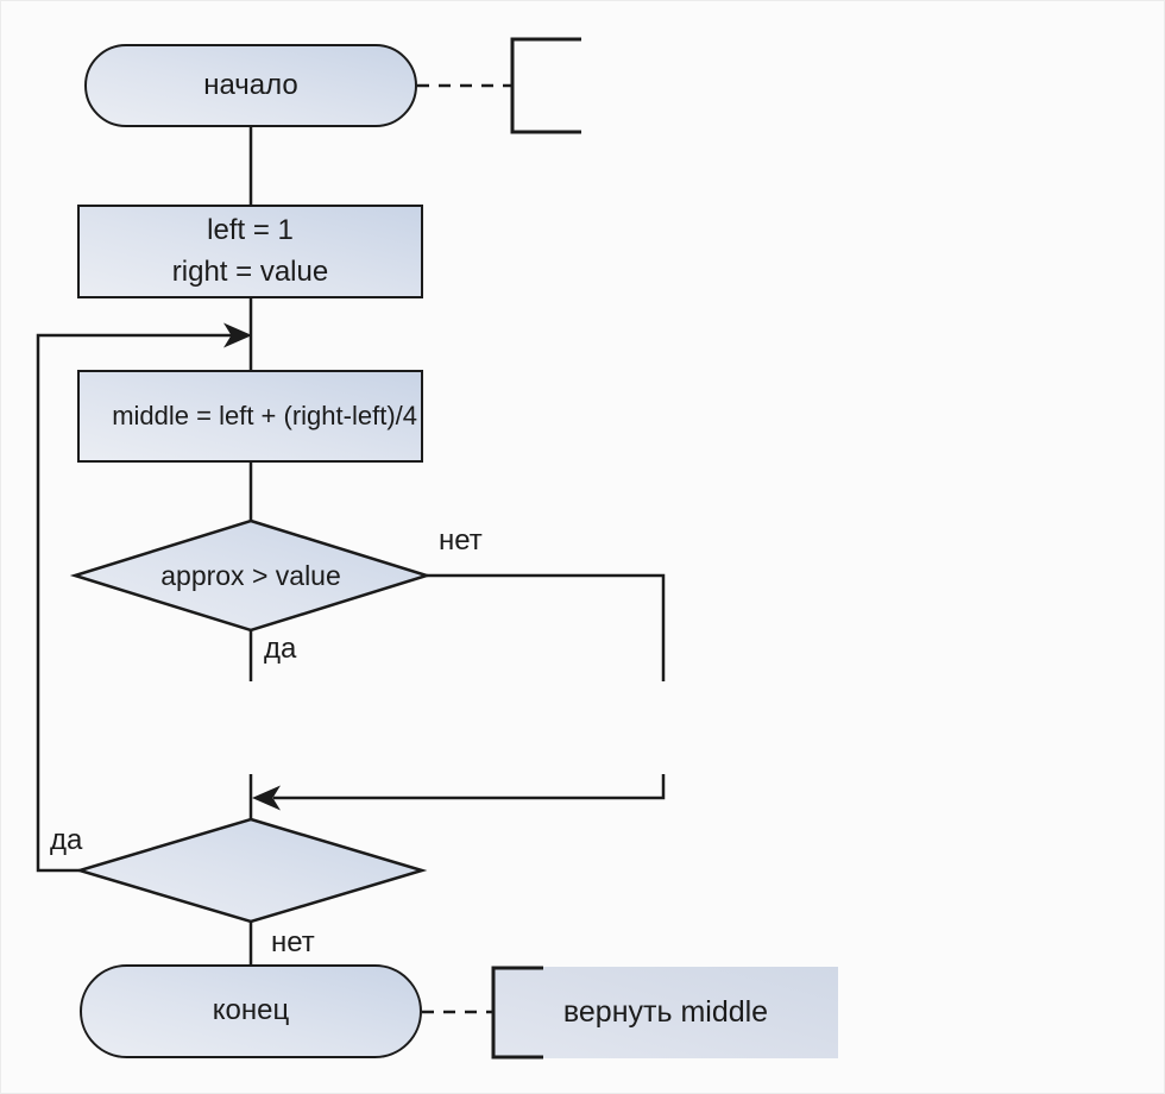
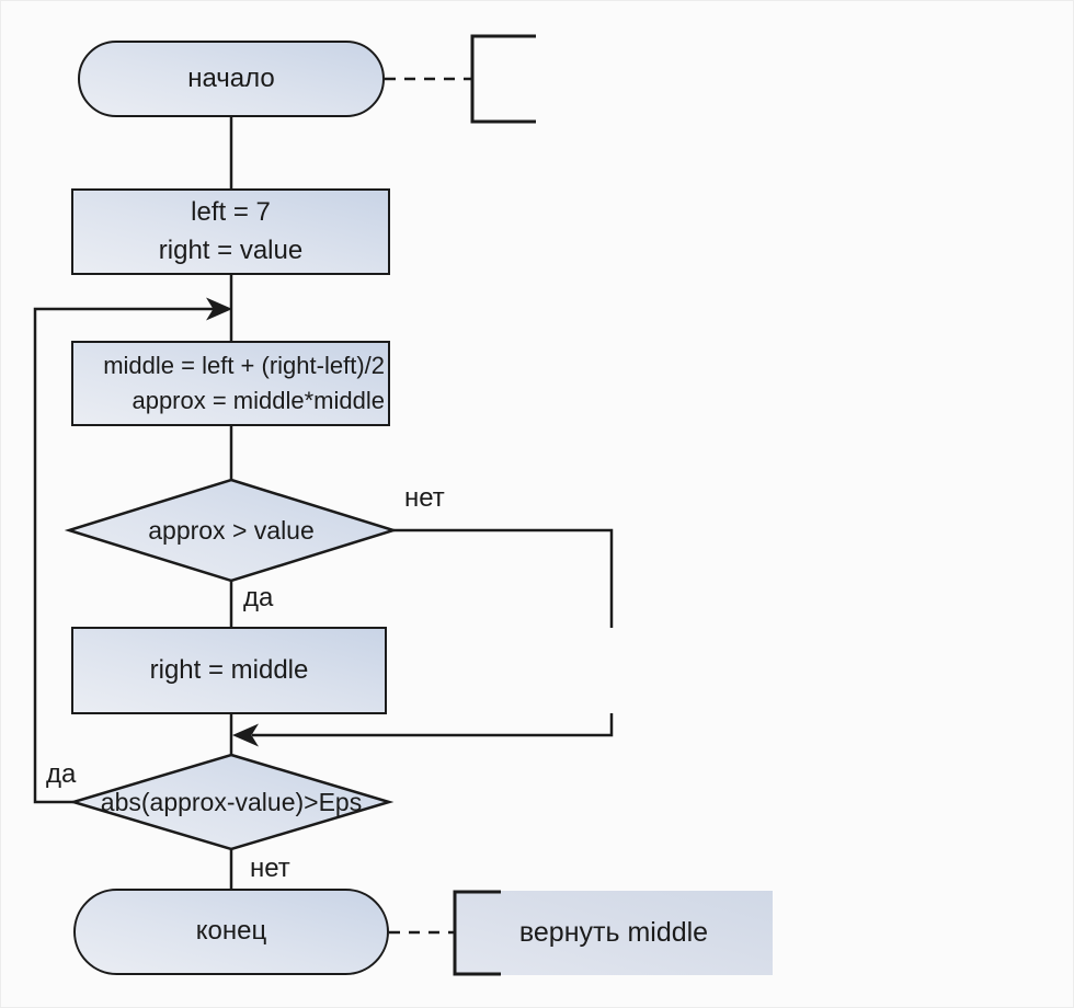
  начало
- left = 1
+ left = 7
  right = value
- middle = left + (right-left)/4
+ middle = left + (right-left)/2
+ approx = middle*middle
  approx > value
  нет
  да
+ right = middle
+ abs(approx-value)>Eps
  да
  нет
  конец
  вернуть middle
